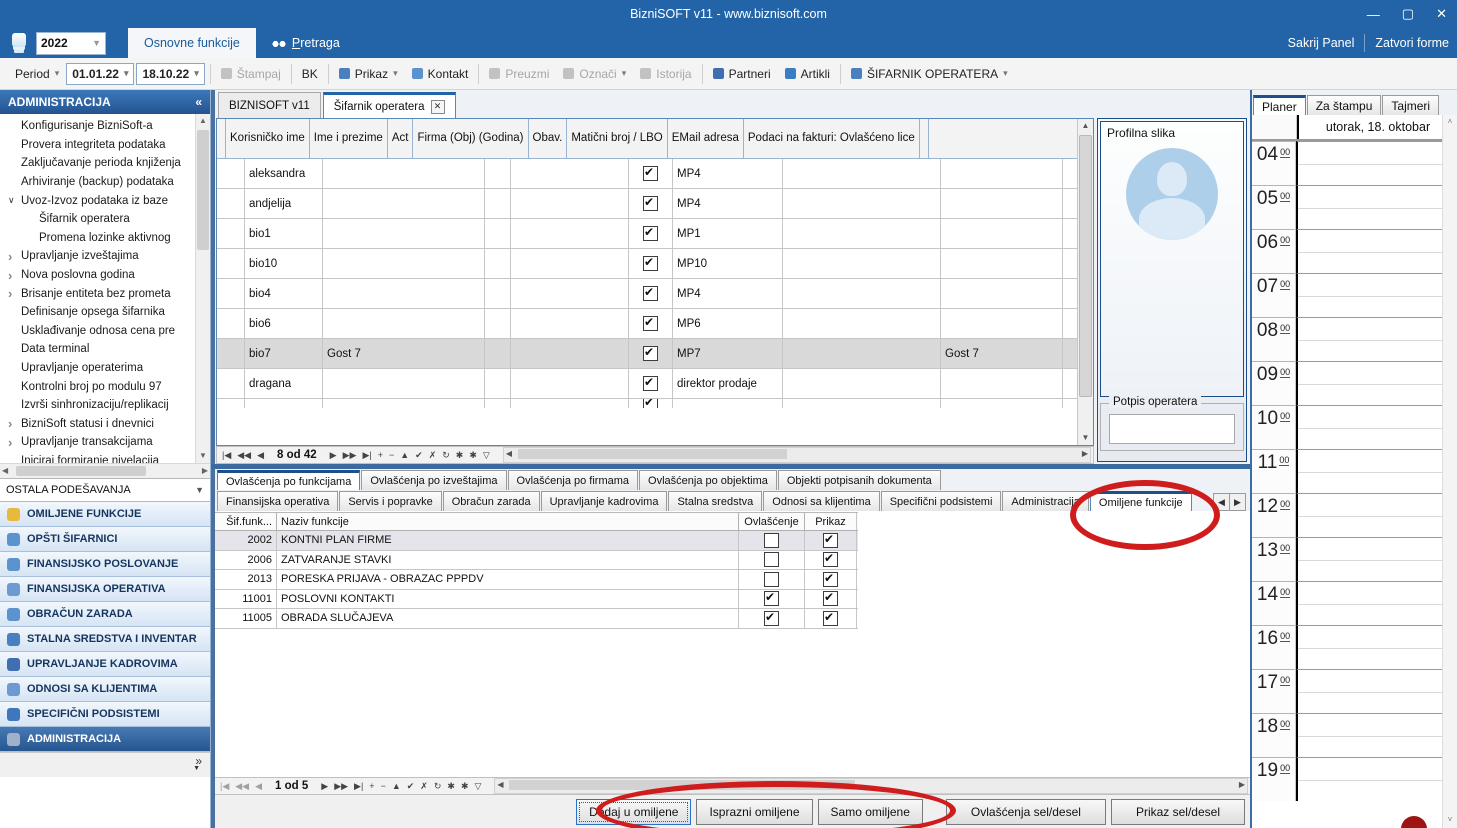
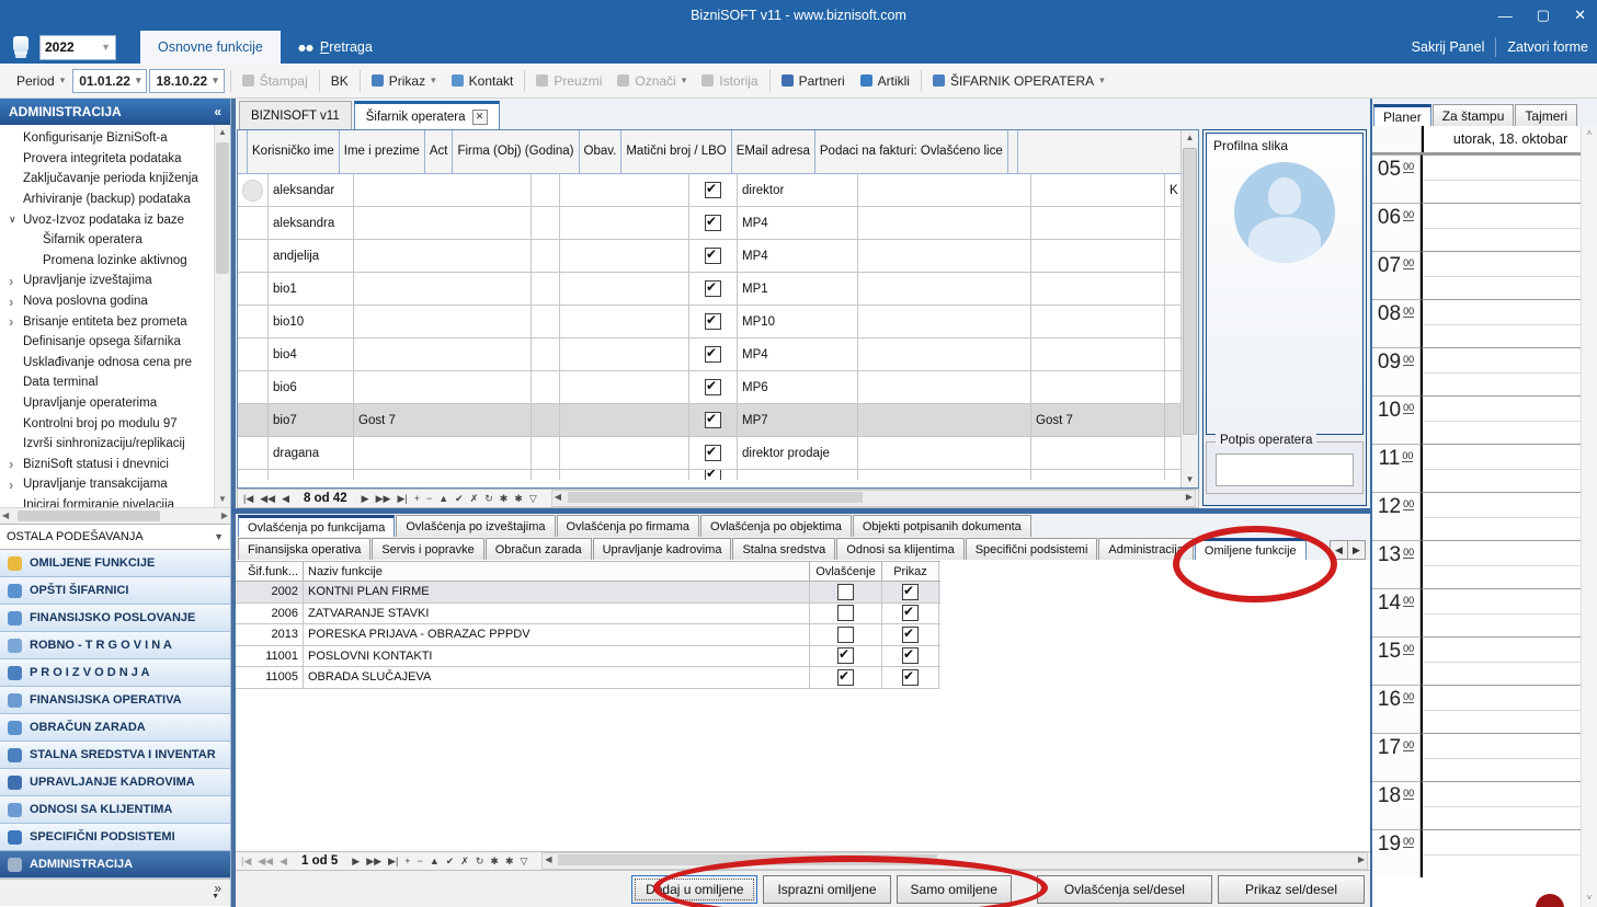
  BizniSOFT v11 - www.biznisoft.com
  —
  ▢
  ✕
  2022
  ▼
  Osnovne funkcije
  Pretraga
  Sakrij Panel
  Zatvori forme
  Period
  ▾
  01.01.22
  ▾
  18.10.22
  ▾
  Štampaj
  BK
  Prikaz
  ▾
  Kontakt
  Preuzmi
  Označi
  ▾
  Istorija
  Partneri
  Artikli
  ŠIFARNIK OPERATERA
  ▾
  ADMINISTRACIJA
  «
  Konfigurisanje BizniSoft-a
  Provera integriteta podataka
  Zaključavanje perioda knjiženja
  Arhiviranje (backup) podataka
  Uvoz-Izvoz podataka iz baze
  Šifarnik operatera
  Promena lozinke aktivnog
  Upravljanje izveštajima
  Nova poslovna godina
  Brisanje entiteta bez prometa
  Definisanje opsega šifarnika
  Usklađivanje odnosa cena pre
  Data terminal
  Upravljanje operaterima
  Kontrolni broj po modulu 97
  Izvrši sinhronizaciju/replikacij
  BizniSoft statusi i dnevnici
  Upravljanje transakcijama
  Iniciraj formiranje nivelacija
  ▲
  ▼
  ◀
  ▶
  OSTALA PODEŠAVANJA
  ▼
  OMILJENE FUNKCIJE
  OPŠTI ŠIFARNICI
  FINANSIJSKO POSLOVANJE
+ ROBNO - T R G O V I N A
+ P R O I Z V O D N J A
  FINANSIJSKA OPERATIVA
  OBRAČUN ZARADA
  STALNA SREDSTVA I INVENTAR
  UPRAVLJANJE KADROVIMA
  ODNOSI SA KLIJENTIMA
  SPECIFIČNI PODSISTEMI
  ADMINISTRACIJA
  »
  BIZNISOFT v11
  Šifarnik operatera
  ✕
  Korisničko ime
  Ime i prezime
  Act
  Firma (Obj) (Godina)
  Obav.
  Matični broj / LBO
  EMail adresa
  Podaci na fakturi: Ovlašćeno lice
+ aleksandar
+ direktor
+ K
  aleksandra
  MP4
  andjelija
  MP4
  bio1
  MP1
  bio10
  MP10
  bio4
  MP4
  bio6
  MP6
  bio7
  Gost 7
  MP7
  Gost 7
  dragana
  direktor prodaje
  ▲
  ▼
  |◀
  ◀◀
  ◀
  8 od 42
  ▶
  ▶▶
  ▶|
  +
  −
  ▲
  ✔
  ✗
  ↻
  ✱
  ✱
  ▽
  ◀
  ▶
  Profilna slika
  Potpis operatera
  Ovlašćenja po funkcijama
  Ovlašćenja po izveštajima
  Ovlašćenja po firmama
  Ovlašćenja po objektima
  Objekti potpisanih dokumenta
  Finansijska operativa
  Servis i popravke
  Obračun zarada
  Upravljanje kadrovima
  Stalna sredstva
  Odnosi sa klijentima
  Specifični podsistemi
  Administracija
  Omiljene funkcije
  ◀
  ▶
  Šif.funk...
  Naziv funkcije
  Ovlašćenje
  Prikaz
  2002
  KONTNI PLAN FIRME
  2006
  ZATVARANJE STAVKI
  2013
  PORESKA PRIJAVA - OBRAZAC PPPDV
  11001
  POSLOVNI KONTAKTI
  11005
  OBRADA SLUČAJEVA
  |◀
  ◀◀
  ◀
  1 od 5
  ▶
  ▶▶
  ▶|
  +
  −
  ▲
  ✔
  ✗
  ↻
  ✱
  ✱
  ▽
  ◀
  ▶
  Dodaj u omiljene
  Isprazni omiljene
  Samo omiljene
  Ovlašćenja sel/desel
  Prikaz sel/desel
  Planer
  Za štampu
  Tajmeri
  utorak, 18. oktobar
- 04 00
  05 00
  06 00
  07 00
  08 00
  09 00
  10 00
  11 00
  12 00
  13 00
  14 00
+ 15 00
  16 00
  17 00
  18 00
  19 00
  ˄
  ˅
